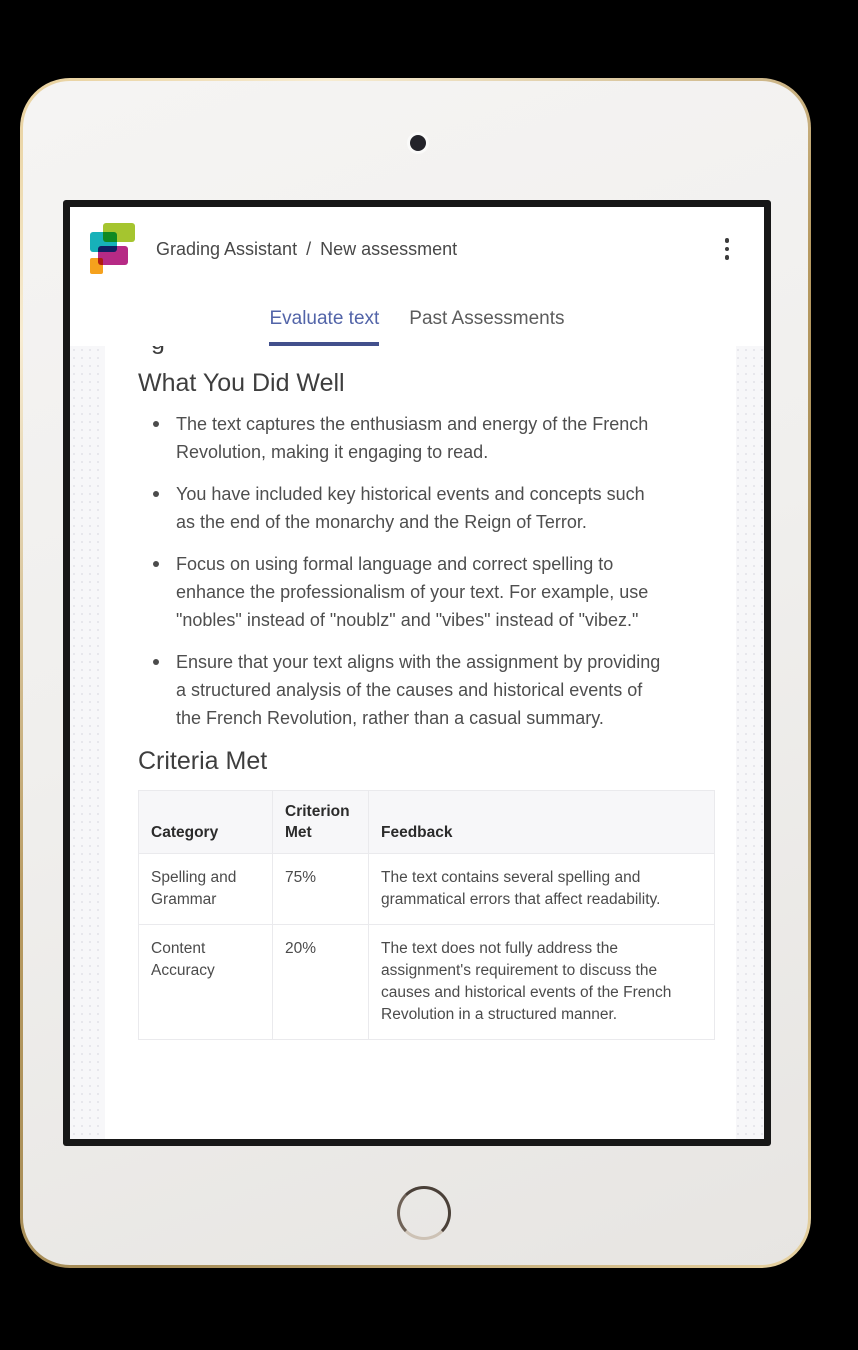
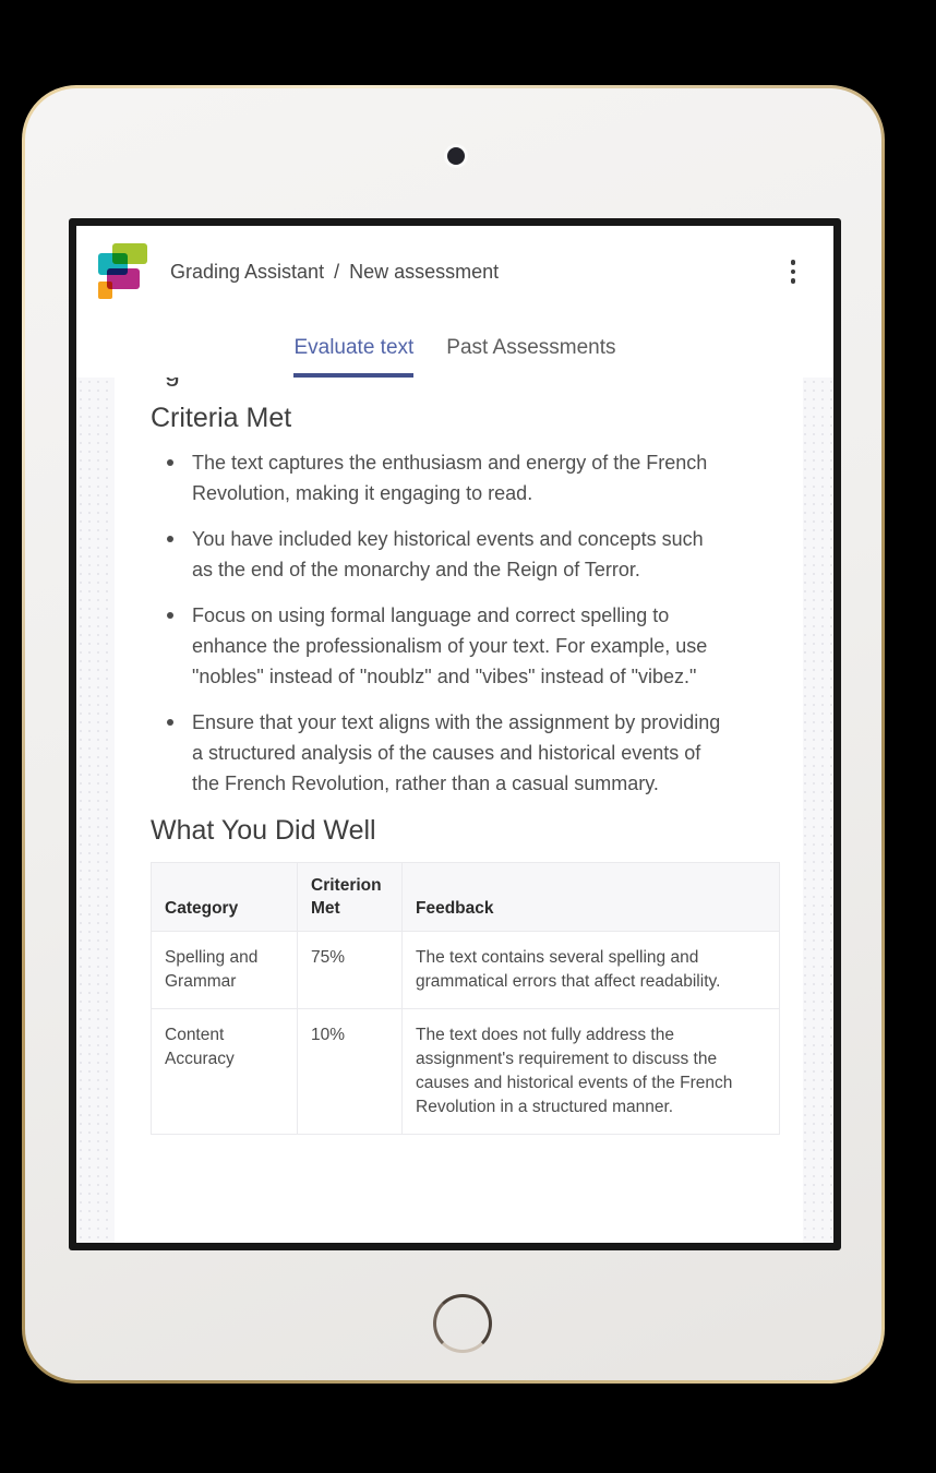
  Grading Assistant
  /
  New assessment
  Evaluate text
  Past Assessments
- What You Did Well
+ Criteria Met
  The text captures the enthusiasm and energy of the French Revolution, making it engaging to read.
  You have included key historical events and concepts such as the end of the monarchy and the Reign of Terror.
  Focus on using formal language and correct spelling to enhance the professionalism of your text. For example, use "nobles" instead of "noublz" and "vibes" instead of "vibez."
  Ensure that your text aligns with the assignment by providing a structured analysis of the causes and historical events of the French Revolution, rather than a casual summary.
- Criteria Met
+ What You Did Well
  Category	Criterion Met	Feedback
  Spelling and Grammar	75%	The text contains several spelling and grammatical errors that affect readability.
- Content Accuracy	20%	The text does not fully address the assignment's requirement to discuss the causes and historical events of the French Revolution in a structured manner.
+ Content Accuracy	10%	The text does not fully address the assignment's requirement to discuss the causes and historical events of the French Revolution in a structured manner.
